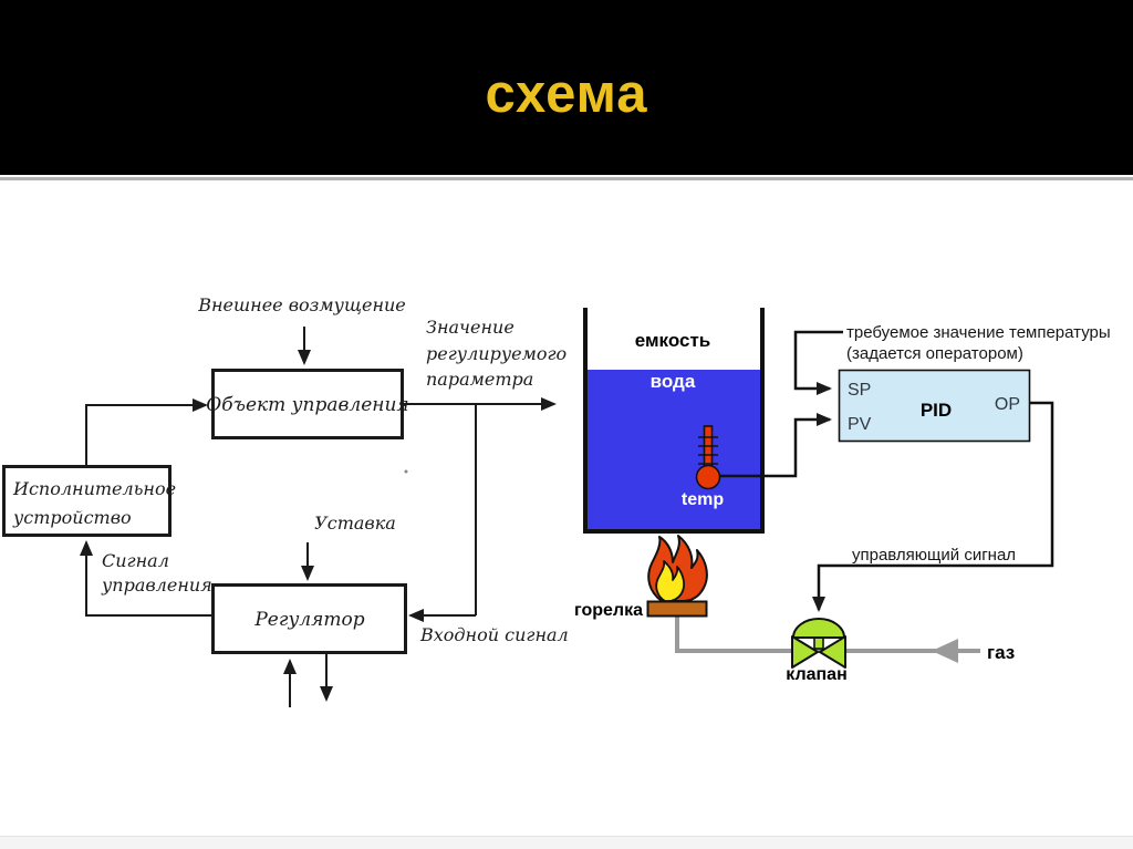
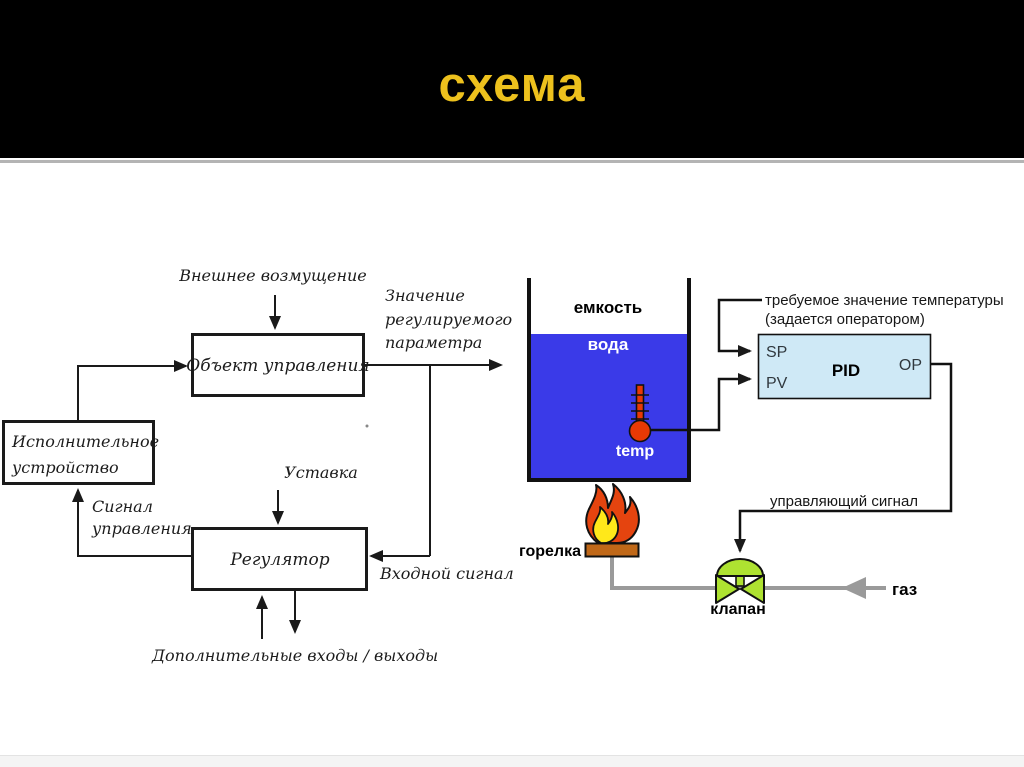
  схема
  Внешнее возмущение
  Объект управлени
  Значение
  регулируемого
  параметра
  Исполнительное
  устройство
  Уставка
  Регулятор
  Сигнал
  управления
  Входной сигнал
+ Дополнительные входы / выходы
  емкость
  вода
  temp
  требуемое значение температуры
  (задается оператором)
  SP
  PV
  PID
  OP
  управляющий сигнал
  газ
  горелка
  клапан
